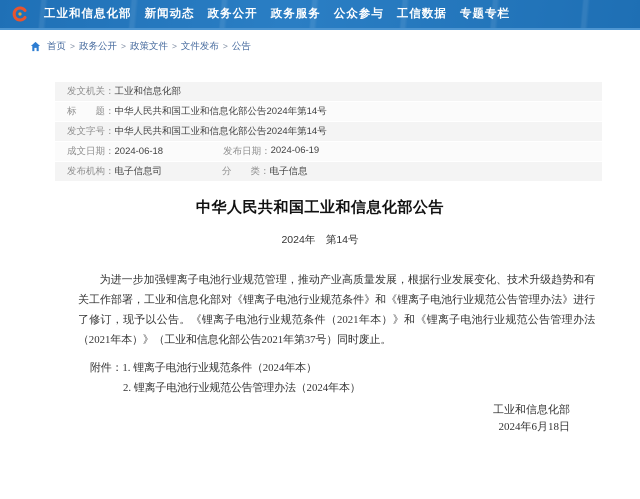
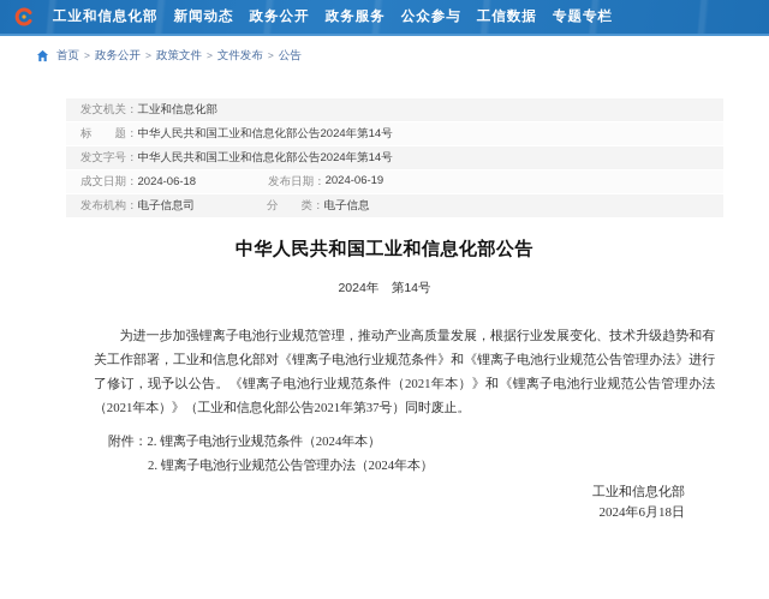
  工业和信息化部
  新闻动态
  政务公开
  政务服务
  公众参与
  工信数据
  专题专栏
  首页
  >
  政务公开
  >
  政策文件
  >
  文件发布
  >
  公告
  发文机关：
  工业和信息化部
  标 题：
  中华人民共和国工业和信息化部公告2024年第14号
  发文字号：
  中华人民共和国工业和信息化部公告2024年第14号
  成文日期：
  2024-06-18
  发布日期：
  2024-06-19
  发布机构：
  电子信息司
  分 类：
  电子信息
  中华人民共和国工业和信息化部公告
  2024年 第14号
  为进一步加强锂离子电池行业规范管理，推动产业高质量发展，根据行业发展变化、技术升级趋势和有关工作部署，工业和信息化部对《锂离子电池行业规范条件》和《锂离子电池行业规范公告管理办法》进行了修订，现予以公告。《锂离子电池行业规范条件（2021年本）》和《锂离子电池行业规范公告管理办法（2021年本）》（工业和信息化部公告2021年第37号）同时废止。
  附件：
- 1. 锂离子电池行业规范条件（2024年本）
+ 2. 锂离子电池行业规范条件（2024年本）
  2. 锂离子电池行业规范公告管理办法（2024年本）
  工业和信息化部
  2024年6月18日
